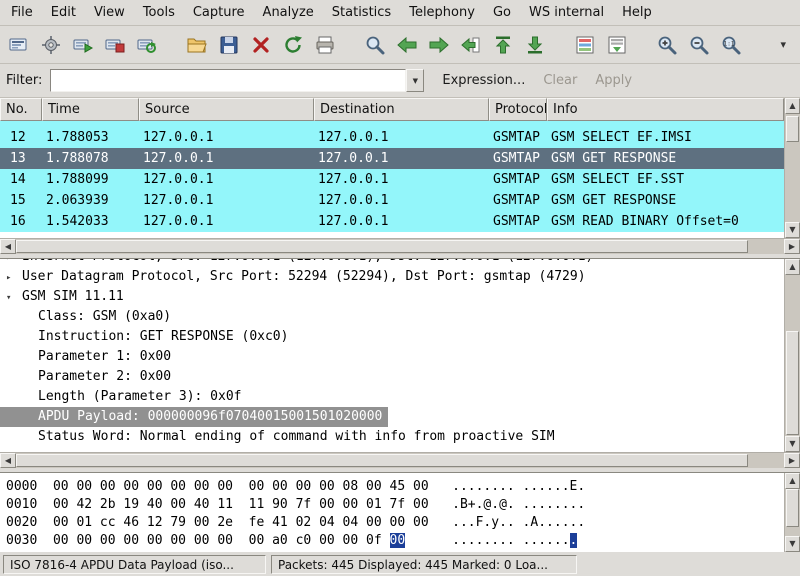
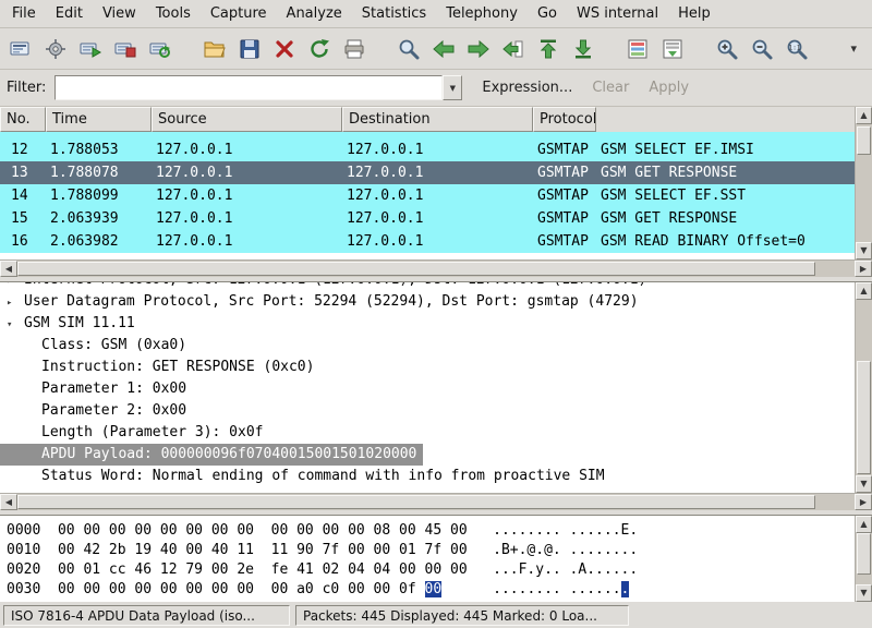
  File
  Edit
  View
  Tools
  Capture
  Analyze
  Statistics
  Telephony
  Go
  WS internal
  Help
  ▾
  Filter:
  ▼
  Expression...
  Clear
  Apply
  No.
  Time
  Source
  Destination
  Protocol
- Info
  12
  1.788053
  127.0.0.1
  127.0.0.1
  GSMTAP
  GSM SELECT EF.IMSI
  13
  1.788078
  127.0.0.1
  127.0.0.1
  GSMTAP
  GSM GET RESPONSE
  14
  1.788099
  127.0.0.1
  127.0.0.1
  GSMTAP
  GSM SELECT EF.SST
  15
  2.063939
  127.0.0.1
  127.0.0.1
  GSMTAP
  GSM GET RESPONSE
  16
- 1.542033
+ 2.063982
  127.0.0.1
  127.0.0.1
  GSMTAP
  GSM READ BINARY Offset=0
  ▲
  ▼
  ◀
  ▶
  ▸ User Datagram Protocol, Src Port: 52294 (52294), Dst Port: gsmtap (4729)
  ▾ GSM SIM 11.11
  Class: GSM (0xa0)
  Instruction: GET RESPONSE (0xc0)
  Parameter 1: 0x00
  Parameter 2: 0x00
  Length (Parameter 3): 0x0f
  APDU Payload: 000000096f07040015001501020000
  Status Word: Normal ending of command with info from proactive SIM
  ▲
  ▼
  ◀
  ▶
  0000 00 00 00 00 00 00 00 00 00 00 00 00 08 00 45 00 ........ ......E.
  0010 00 42 2b 19 40 00 40 11 11 90 7f 00 00 01 7f 00 .B+.@.@. ........
  0020 00 01 cc 46 12 79 00 2e fe 41 02 04 04 00 00 00 ...F.y.. .A......
  0030 00 00 00 00 00 00 00 00 00 a0 c0 00 00 0f 00 ........ .......
  ▲
  ▼
  ISO 7816-4 APDU Data Payload (iso...
  Packets: 445 Displayed: 445 Marked: 0 Loa...
